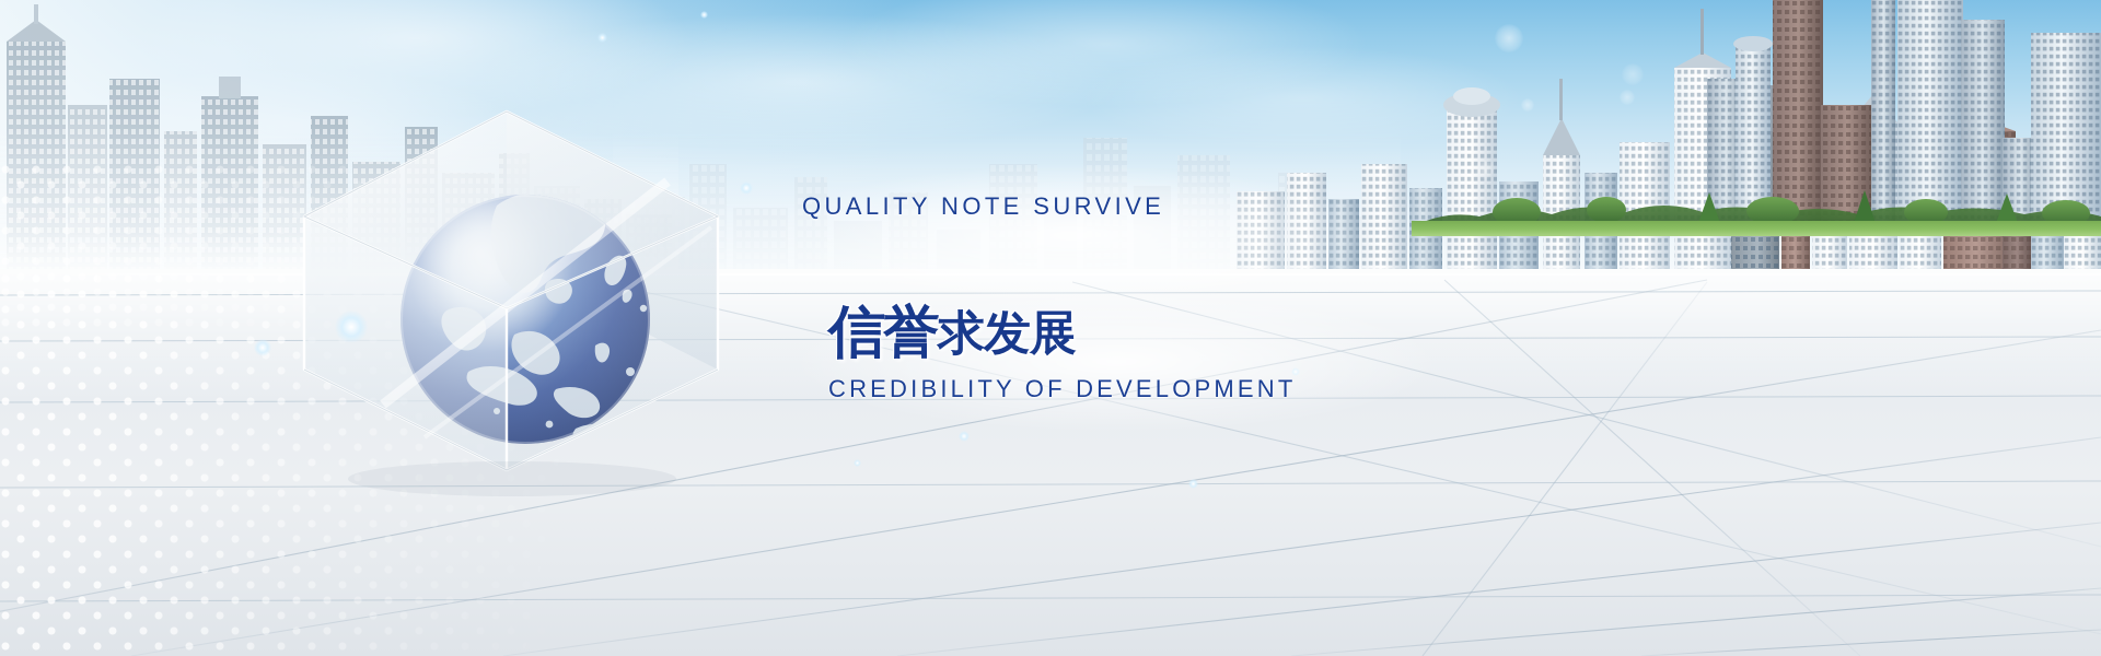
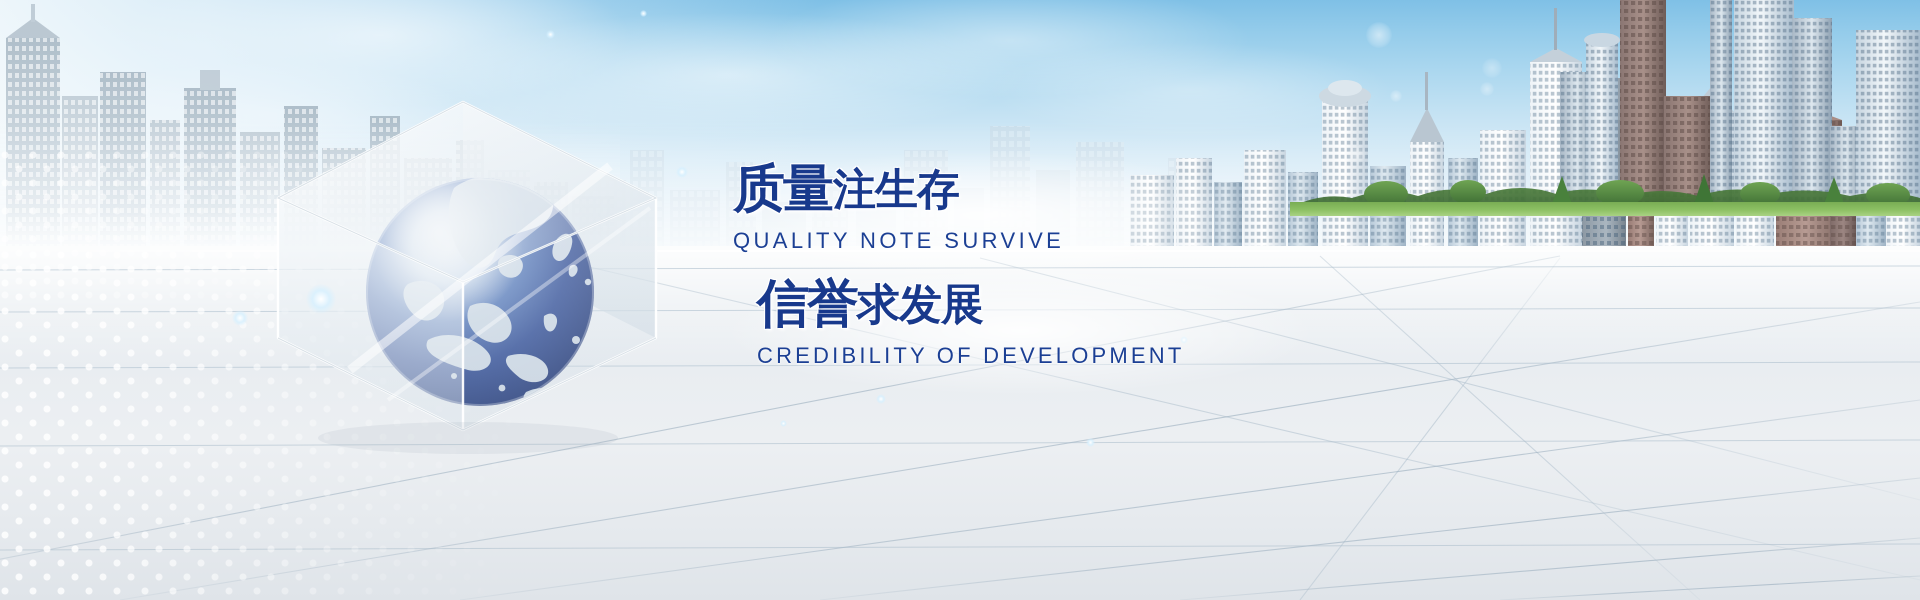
+ 质量注生存
  QUALITY NOTE SURVIVE
  信誉求发展
  CREDIBILITY OF DEVELOPMENT
